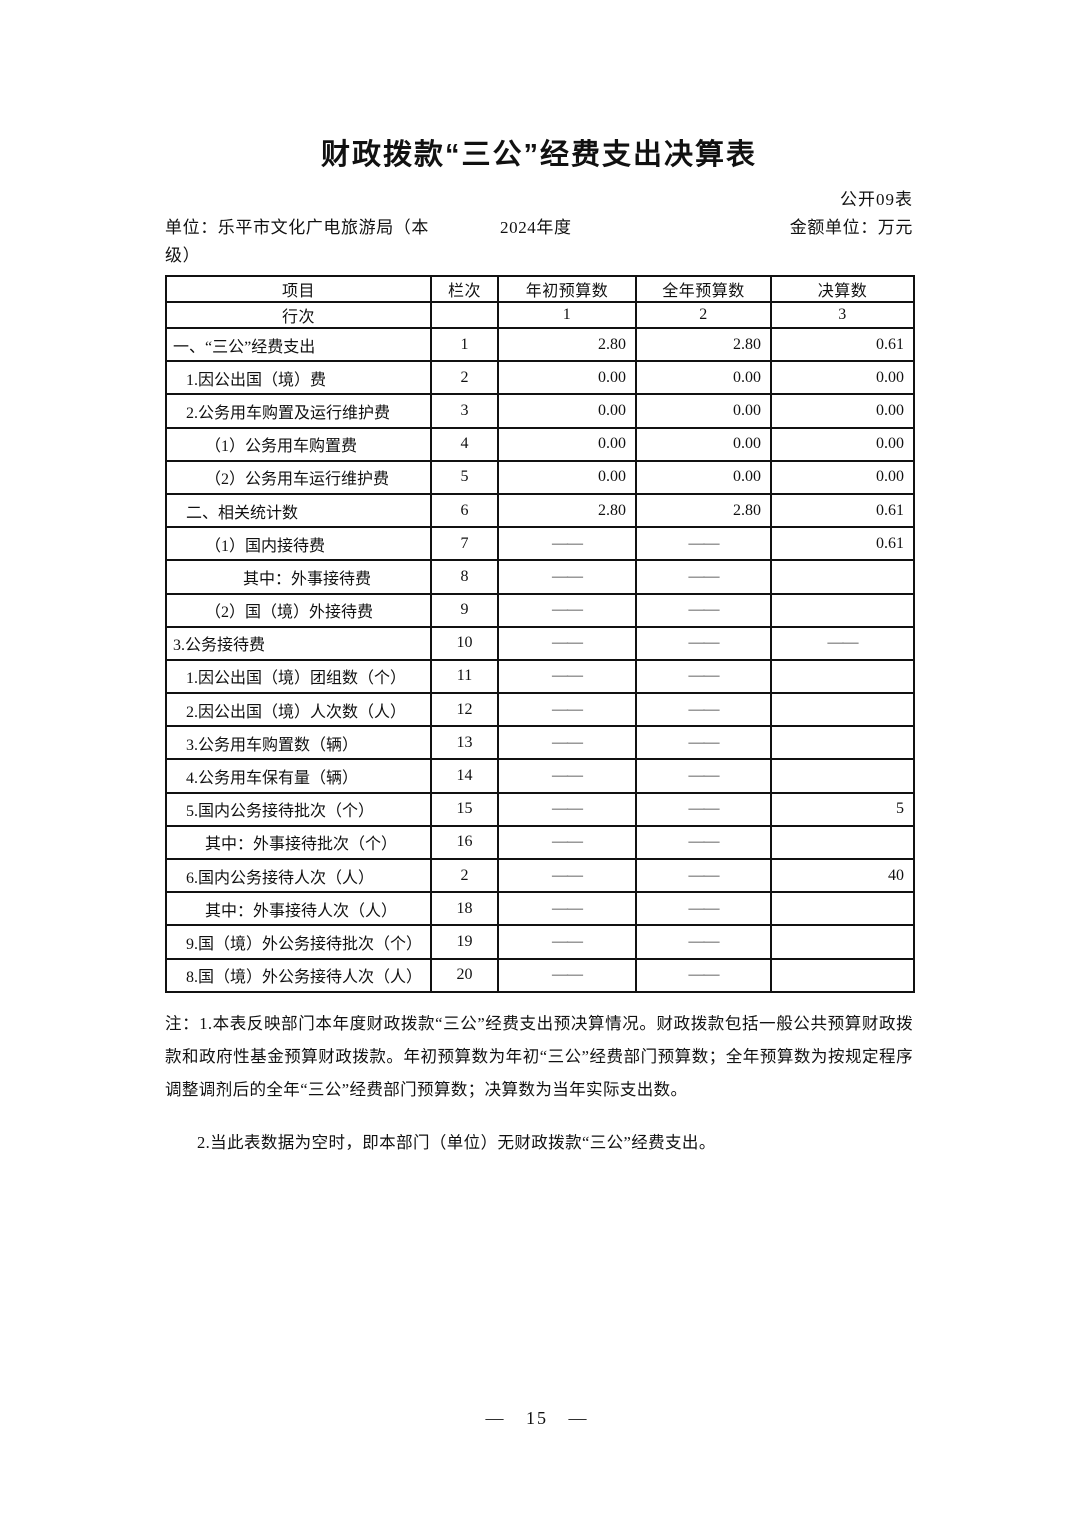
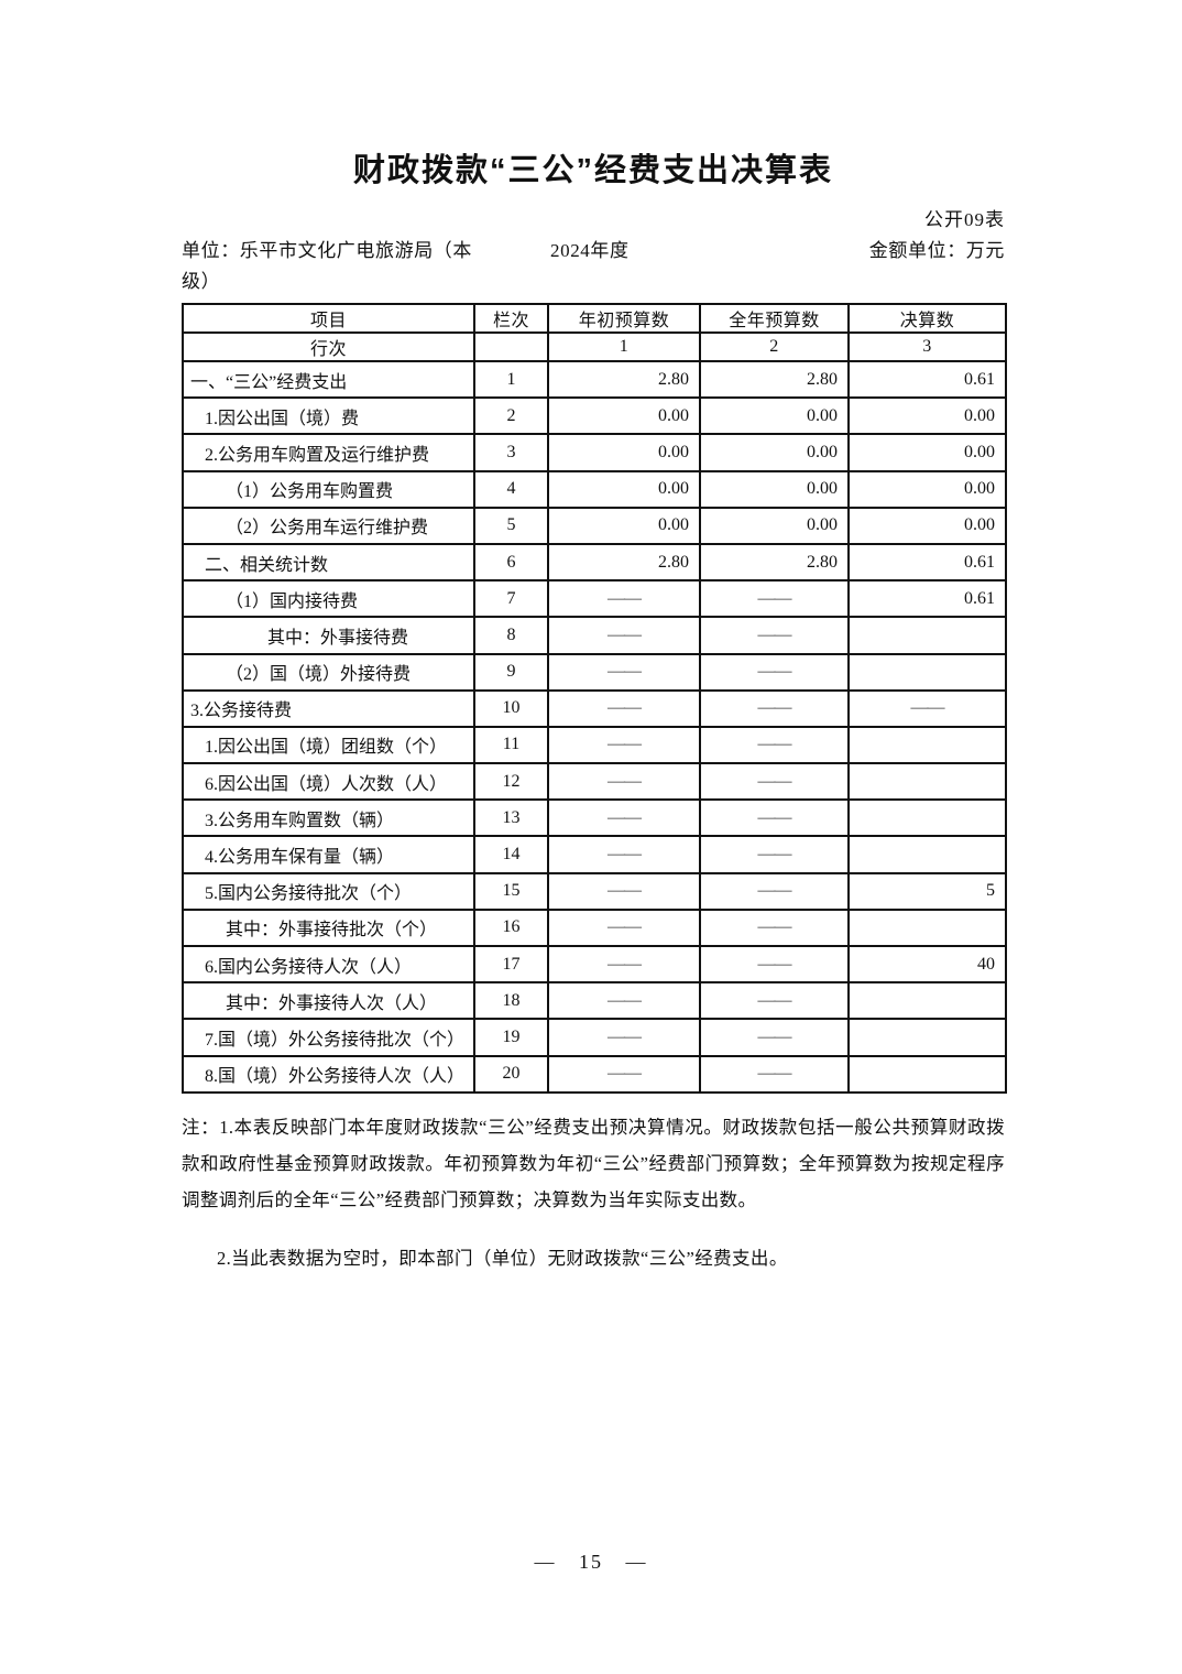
  财政拨款“三公”经费支出决算表
  公开09表
  单位：乐平市文化广电旅游局（本级）
  2024年度
  金额单位：万元
  项目	栏次	年初预算数	全年预算数	决算数
  行次		1	2	3
  一、“三公”经费支出	1	2.80	2.80	0.61
  1.因公出国（境）费	2	0.00	0.00	0.00
  2.公务用车购置及运行维护费	3	0.00	0.00	0.00
  （1）公务用车购置费	4	0.00	0.00	0.00
  （2）公务用车运行维护费	5	0.00	0.00	0.00
  二、相关统计数	6	2.80	2.80	0.61
  （1）国内接待费	7	——	——	0.61
  其中：外事接待费	8	——	——
  （2）国（境）外接待费	9	——	——
  3.公务接待费	10	——	——	——
  1.因公出国（境）团组数（个）	11	——	——
- 2.因公出国（境）人次数（人）	12	——	——
+ 6.因公出国（境）人次数（人）	12	——	——
  3.公务用车购置数（辆）	13	——	——
  4.公务用车保有量（辆）	14	——	——
  5.国内公务接待批次（个）	15	——	——	5
  其中：外事接待批次（个）	16	——	——
- 6.国内公务接待人次（人）	2	——	——	40
+ 6.国内公务接待人次（人）	17	——	——	40
  其中：外事接待人次（人）	18	——	——
- 9.国（境）外公务接待批次（个）	19	——	——
+ 7.国（境）外公务接待批次（个）	19	——	——
  8.国（境）外公务接待人次（人）	20	——	——
  注：1.本表反映部门本年度财政拨款“三公”经费支出预决算情况。财政拨款包括一般公共预算财政拨款和政府性基金预算财政拨款。年初预算数为年初“三公”经费部门预算数；全年预算数为按规定程序调整调剂后的全年“三公”经费部门预算数；决算数为当年实际支出数。
  2.当此表数据为空时，即本部门（单位）无财政拨款“三公”经费支出。
  — 15 —
